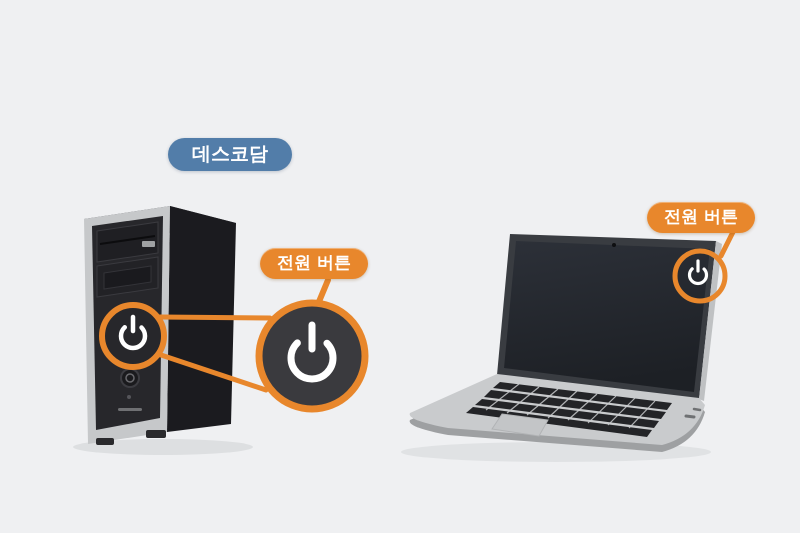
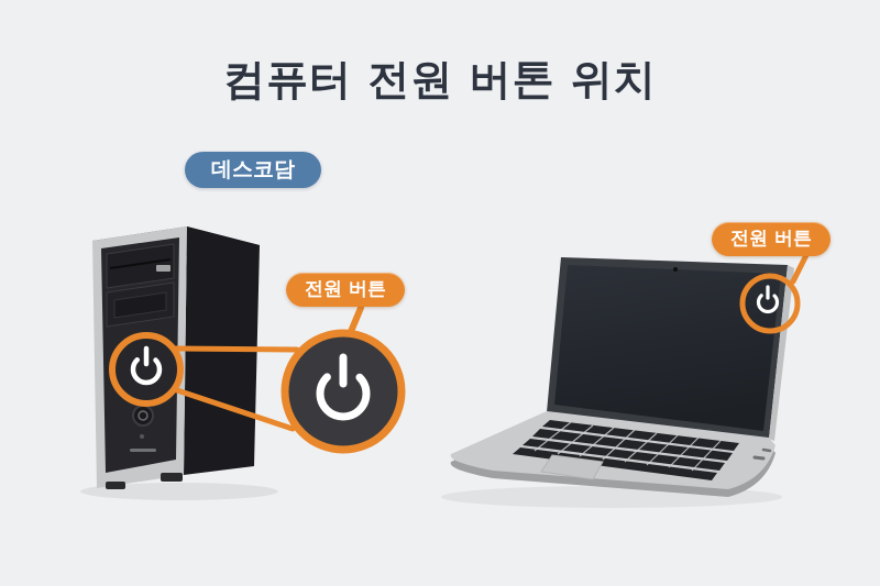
+ 컴퓨터 전원 버톤 위치
  데스코담
  전원 버튼
  전원 버튼
